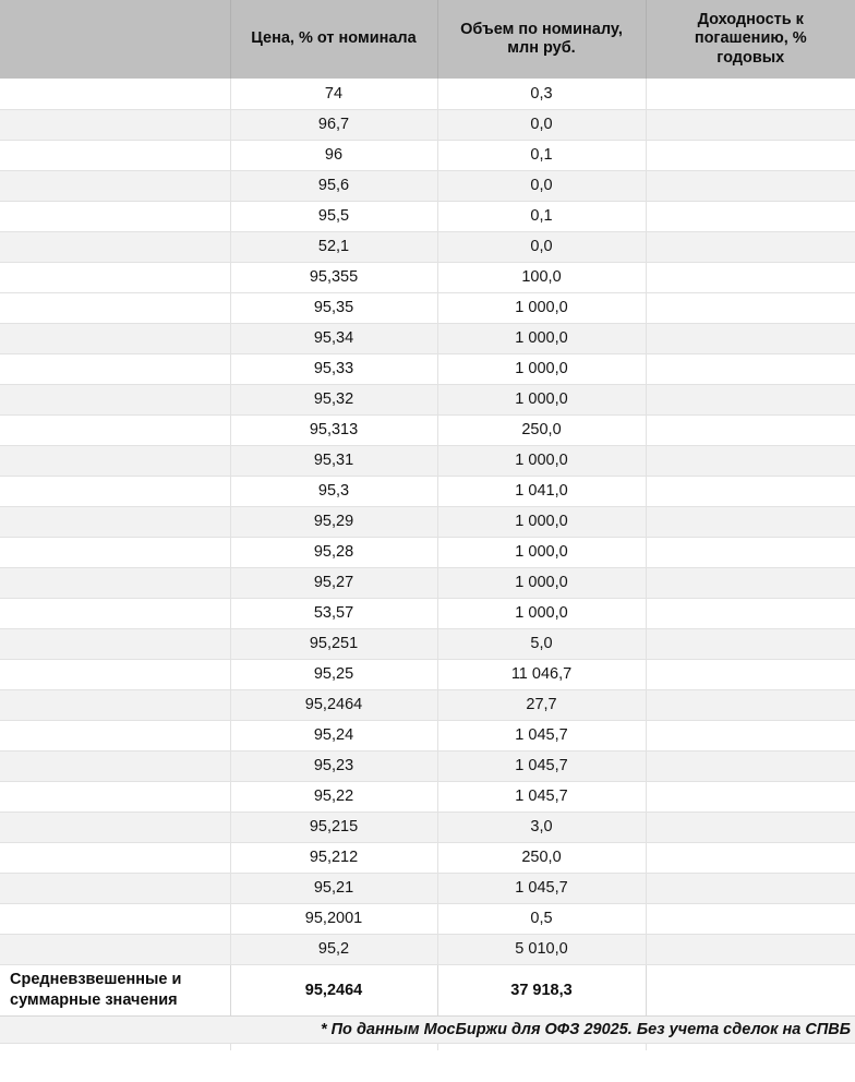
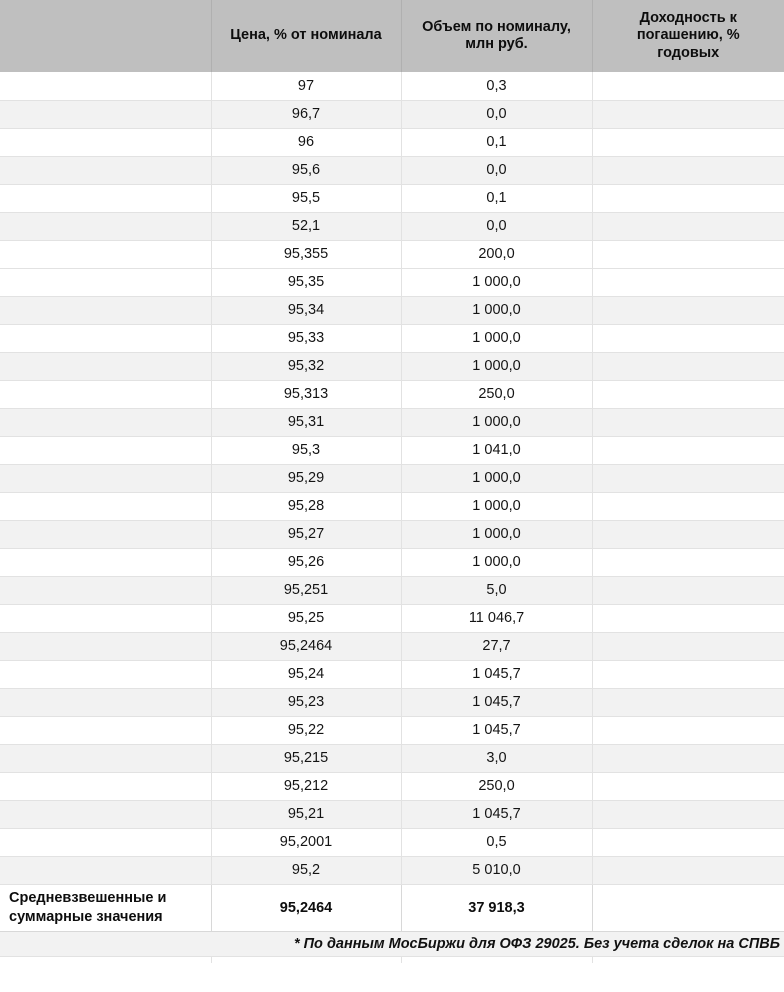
  	Цена, % от номинала	Объем по номиналу, млн руб.	Доходность к погашению, % годовых
- 	74	0,3
+ 	97	0,3
  	96,7	0,0
  	96	0,1
  	95,6	0,0
  	95,5	0,1
  	52,1	0,0
- 	95,355	100,0
+ 	95,355	200,0
  	95,35	1 000,0
  	95,34	1 000,0
  	95,33	1 000,0
  	95,32	1 000,0
  	95,313	250,0
  	95,31	1 000,0
  	95,3	1 041,0
  	95,29	1 000,0
  	95,28	1 000,0
  	95,27	1 000,0
- 	53,57	1 000,0
+ 	95,26	1 000,0
  	95,251	5,0
  	95,25	11 046,7
  	95,2464	27,7
  	95,24	1 045,7
  	95,23	1 045,7
  	95,22	1 045,7
  	95,215	3,0
  	95,212	250,0
  	95,21	1 045,7
  	95,2001	0,5
  	95,2	5 010,0
  Средневзвешенные и суммарные значения	95,2464	37 918,3
  * По данным МосБиржи для ОФЗ 29025. Без учета сделок на СПВБ
